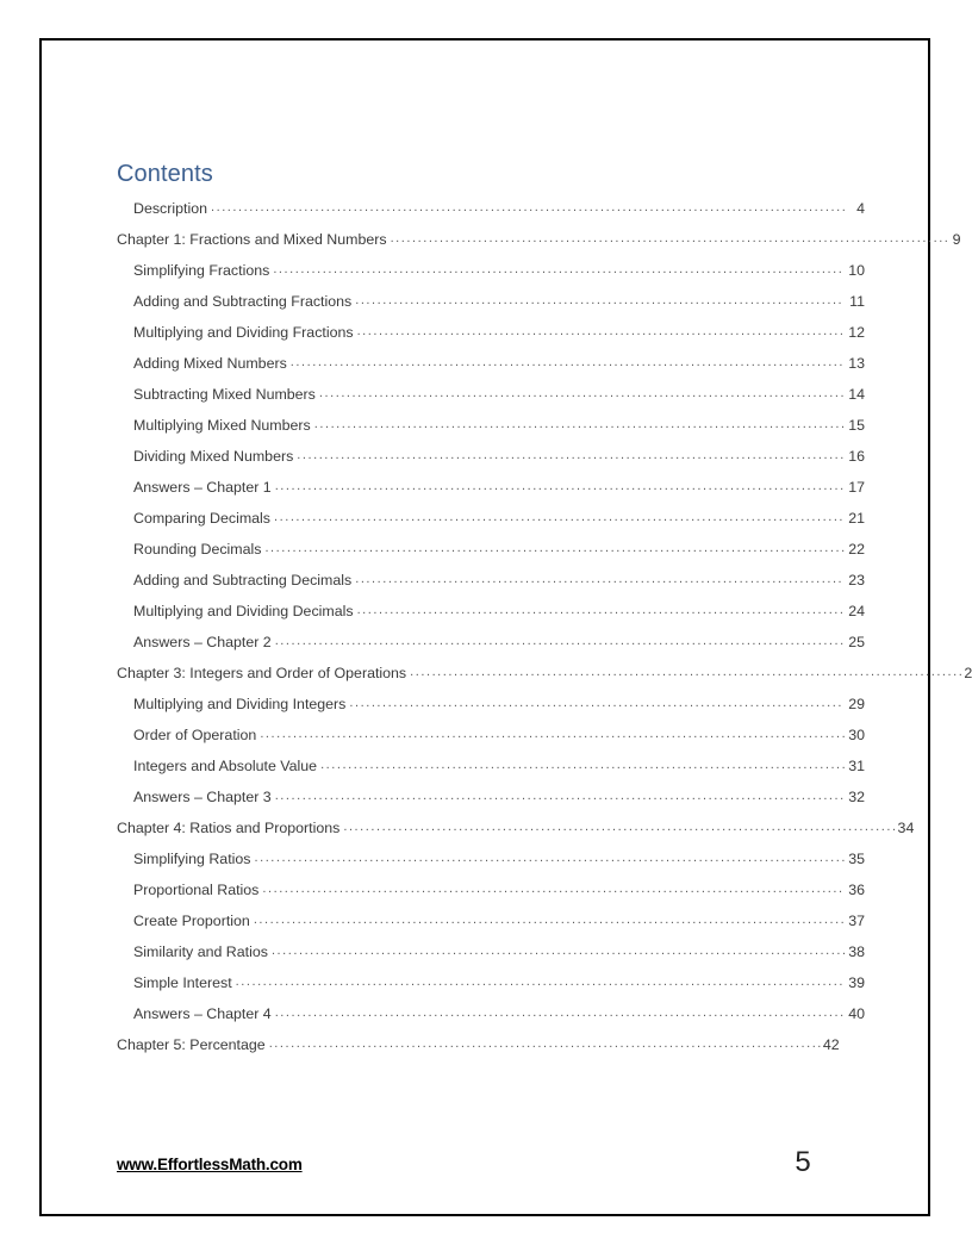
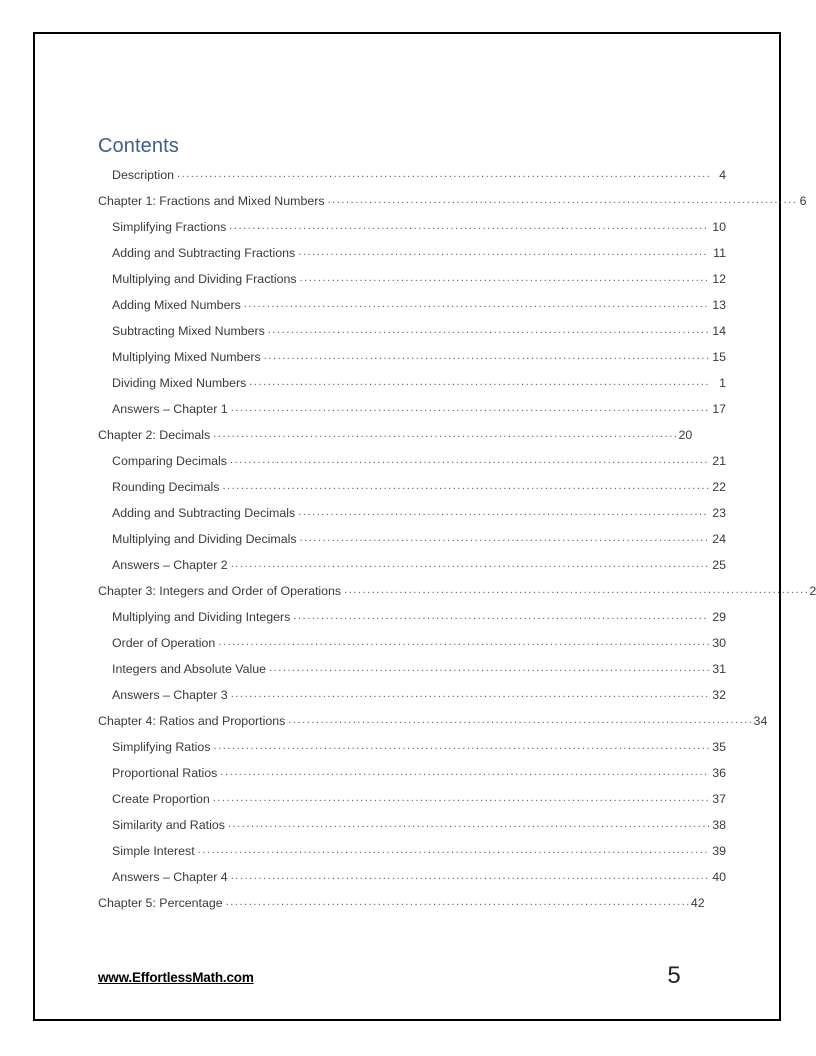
  Contents
  Description
  4
  Chapter 1: Fractions and Mixed Numbers
- 9
+ 6
  Simplifying Fractions
  10
  Adding and Subtracting Fractions
  11
  Multiplying and Dividing Fractions
  12
  Adding Mixed Numbers
  13
  Subtracting Mixed Numbers
  14
  Multiplying Mixed Numbers
  15
  Dividing Mixed Numbers
- 16
+ 1
  Answers – Chapter 1
  17
+ Chapter 2: Decimals
+ 20
  Comparing Decimals
  21
  Rounding Decimals
  22
  Adding and Subtracting Decimals
  23
  Multiplying and Dividing Decimals
  24
  Answers – Chapter 2
  25
  Chapter 3: Integers and Order of Operations
  Multiplying and Dividing Integers
  29
  Order of Operation
  30
  Integers and Absolute Value
  31
  Answers – Chapter 3
  32
  Chapter 4: Ratios and Proportions
  34
  Simplifying Ratios
  35
  Proportional Ratios
  36
  Create Proportion
  37
  Similarity and Ratios
  38
  Simple Interest
  39
  Answers – Chapter 4
  40
  Chapter 5: Percentage
  42
  www.EffortlessMath.com
  5
